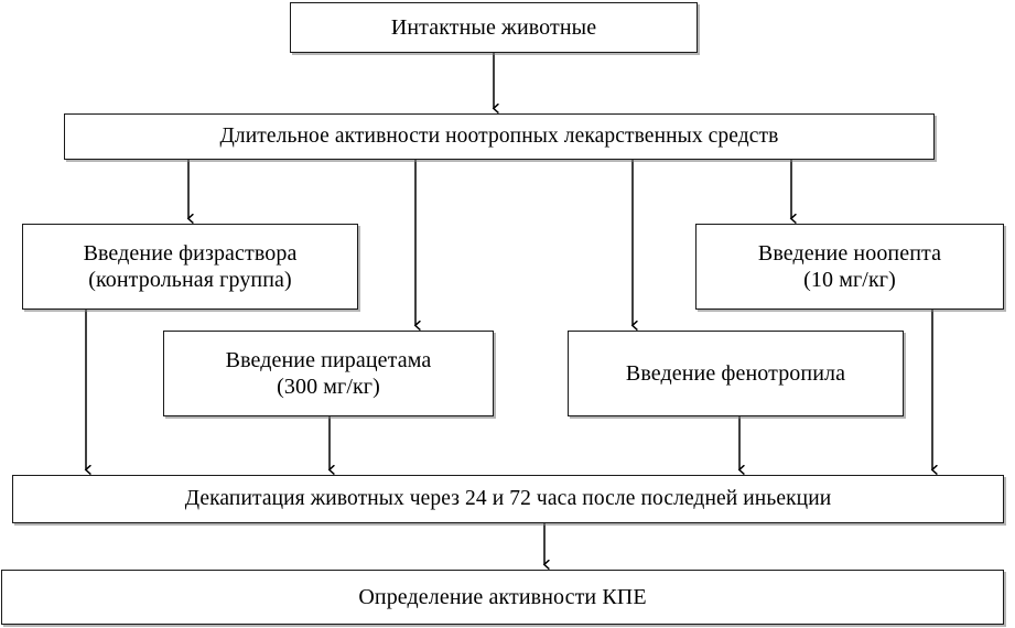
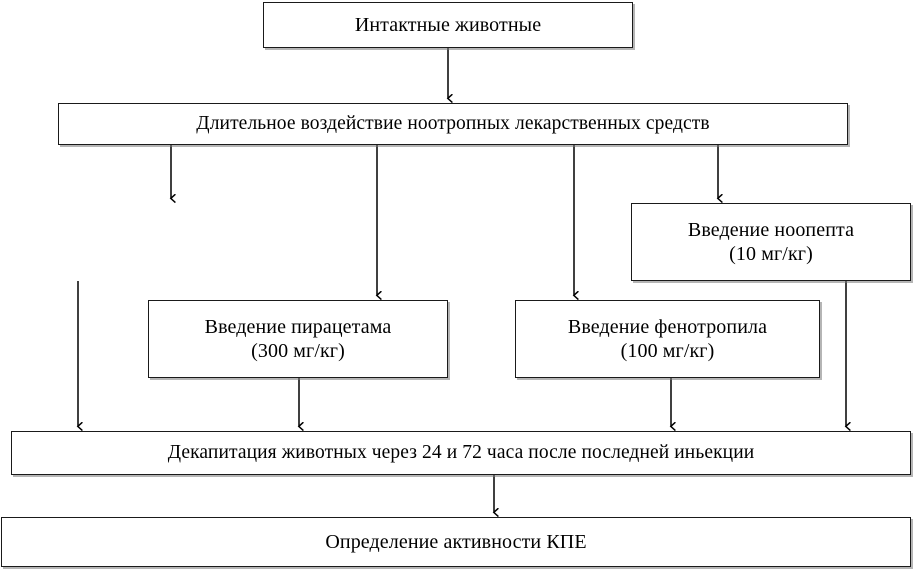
  Интактные животные
- Длительное активности ноотропных лекарственных средств
+ Длительное воздействие ноотропных лекарственных средств
- Введение физраствора
- (контрольная группа)
  Введение ноопепта
  (10 мг/кг)
  Введение пирацетама
  (300 мг/кг)
  Введение фенотропила
+ (100 мг/кг)
  Декапитация животных через 24 и 72 часа после последней иньекции
  Определение активности КПЕ
